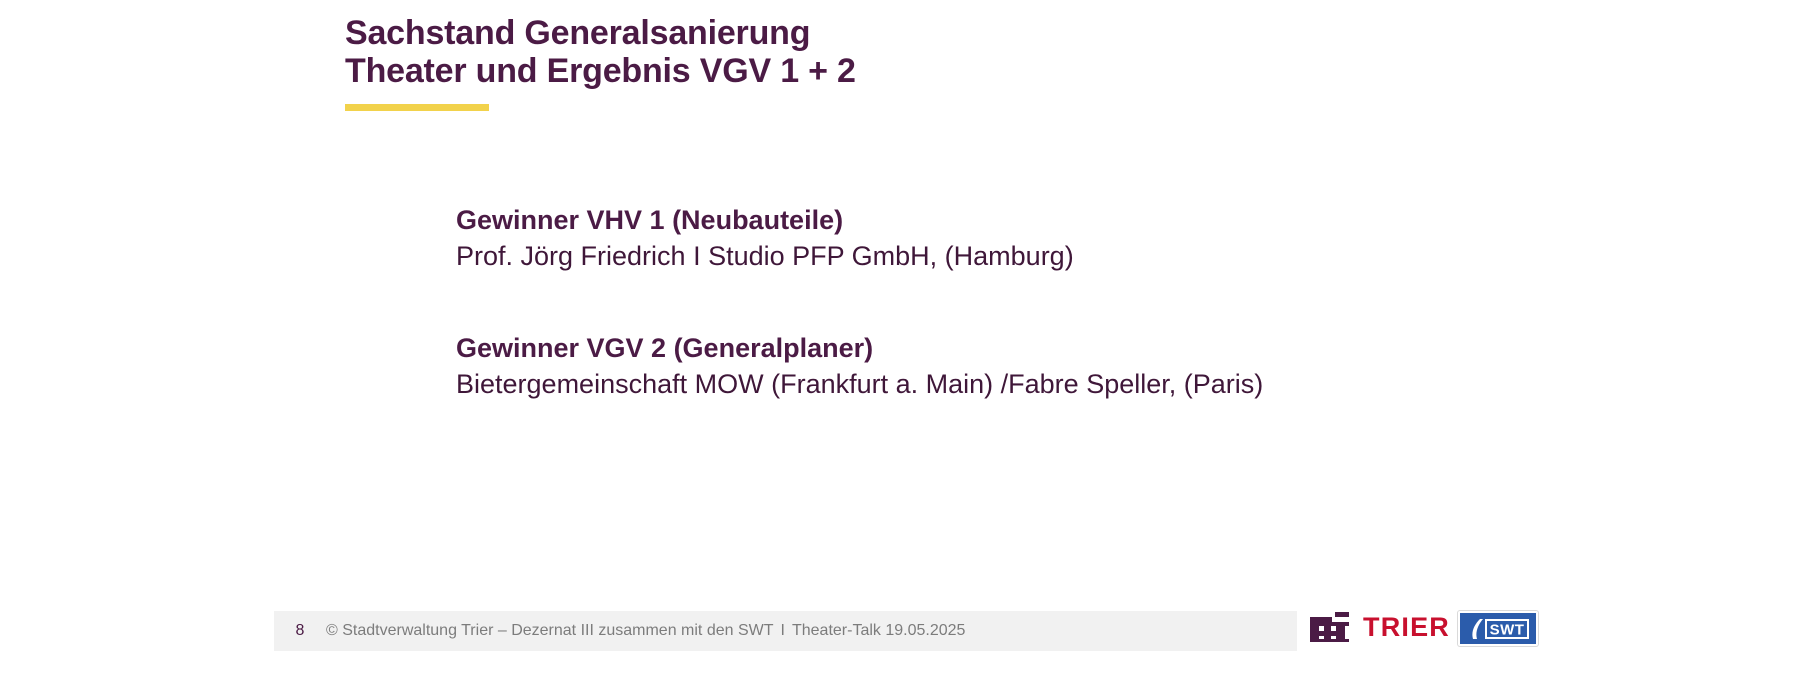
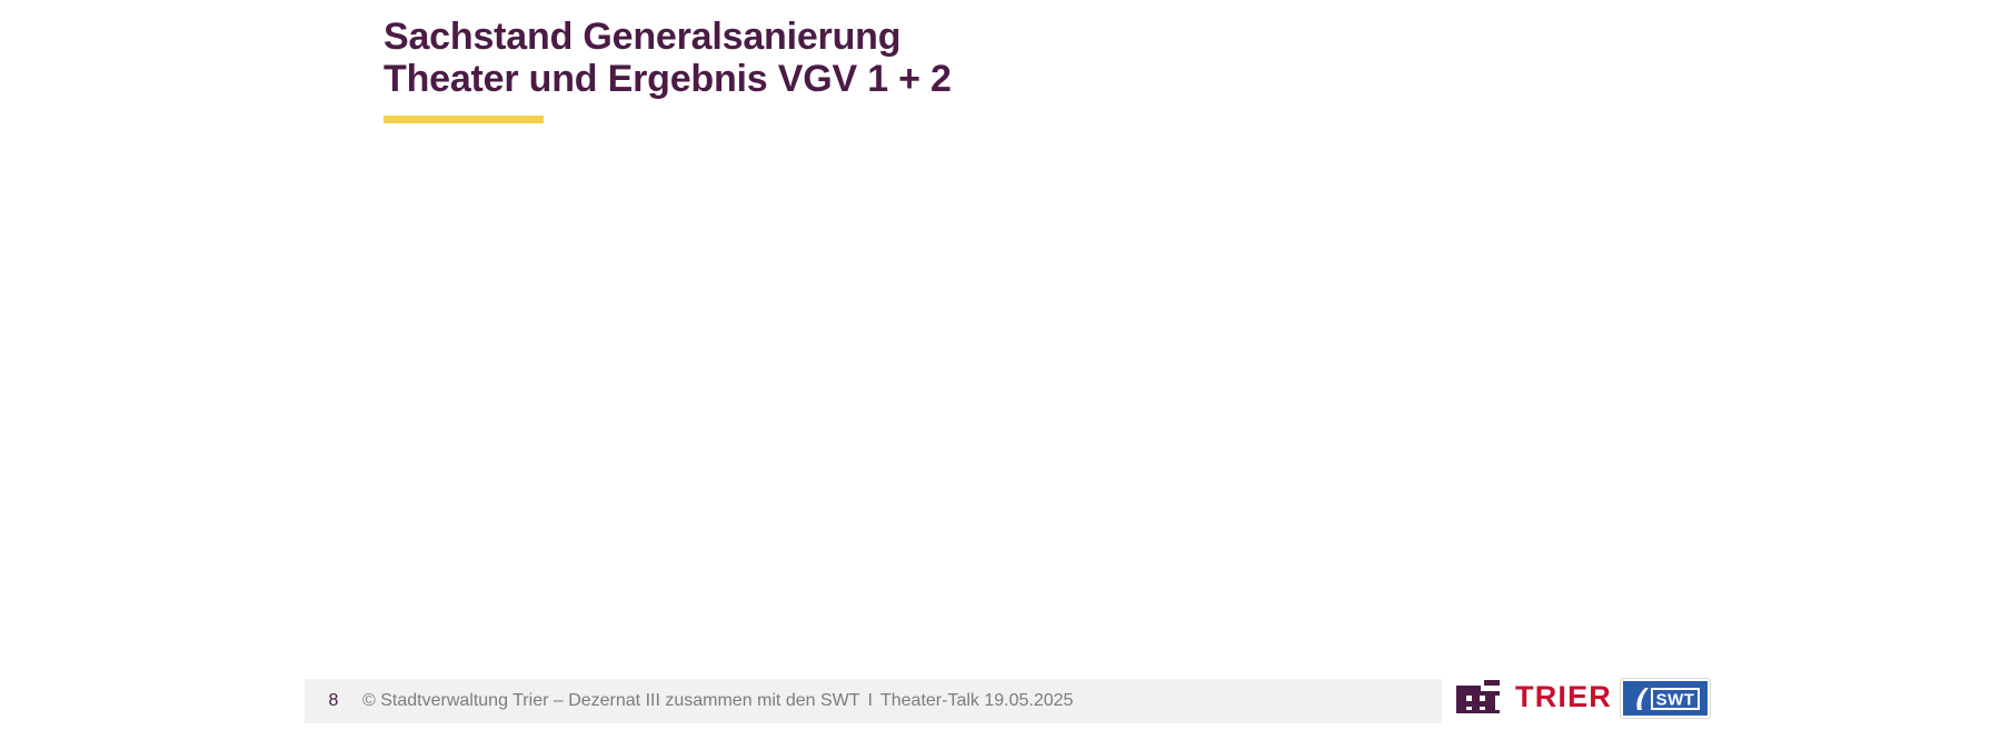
  Sachstand Generalsanierung
  Theater und Ergebnis VGV 1 + 2
- Gewinner VHV 1 (Neubauteile)
- Prof. Jörg Friedrich I Studio PFP GmbH, (Hamburg)
- Gewinner VGV 2 (Generalplaner)
- Bietergemeinschaft MOW (Frankfurt a. Main) /Fabre Speller, (Paris)
  8
  © Stadtverwaltung Trier – Dezernat III zusammen mit den SWT I Theater-Talk 19.05.2025
  TRIER
  SWT
